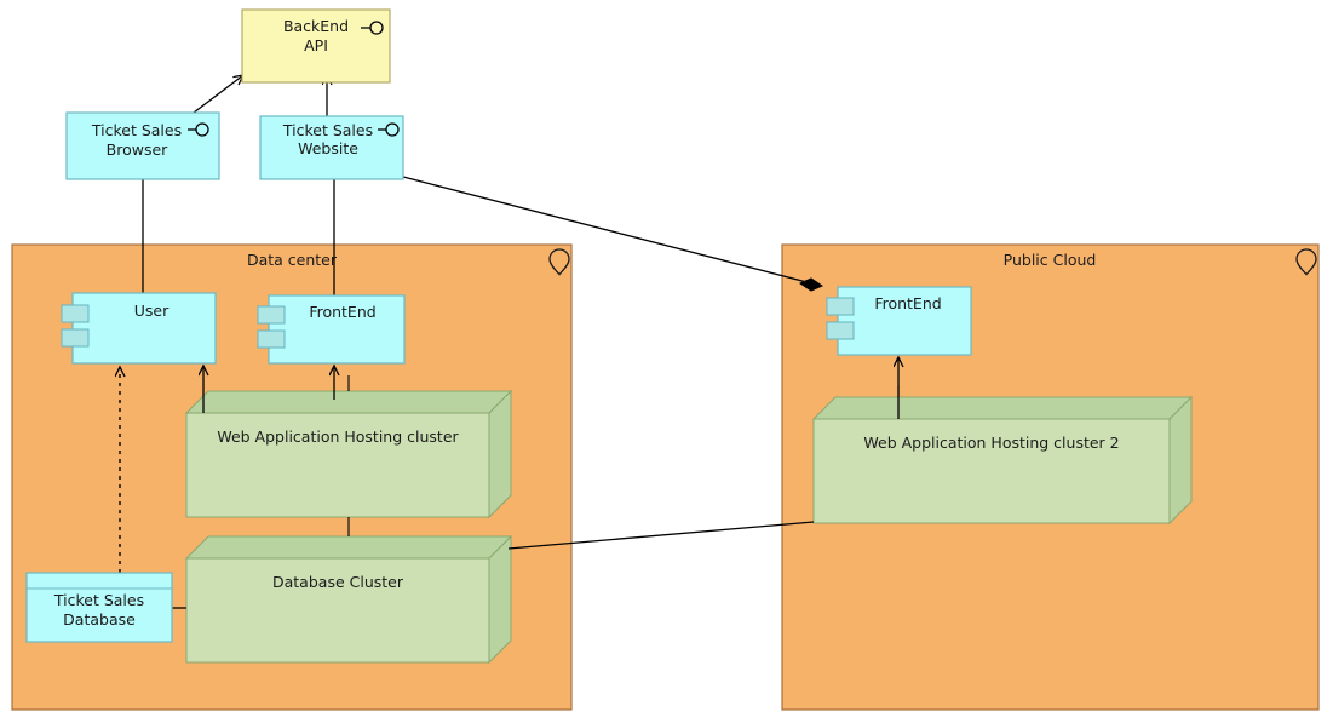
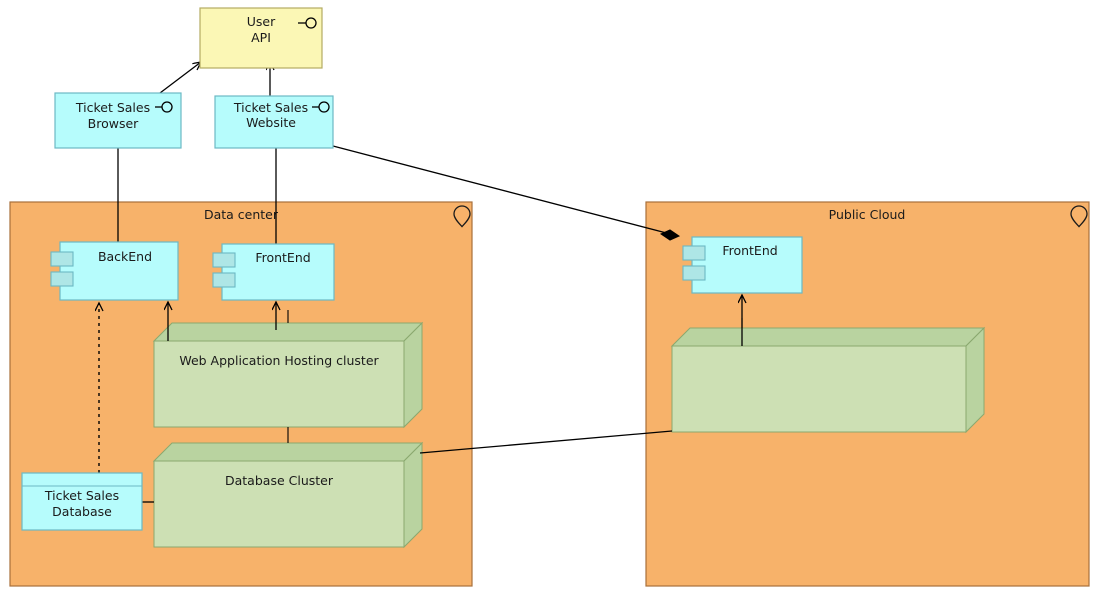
  Data cente
  Public Cloud
  Web Application Hosting cluster
  Database Cluster
- Web Application Hosting cluster 2
- BackEnd
+ User
  API
  Ticket Sales
  Browser
  Ticket Sales
  Website
- User
+ BackEnd
  FrontEnd
  FrontEnd
  Ticket Sales
  Database
